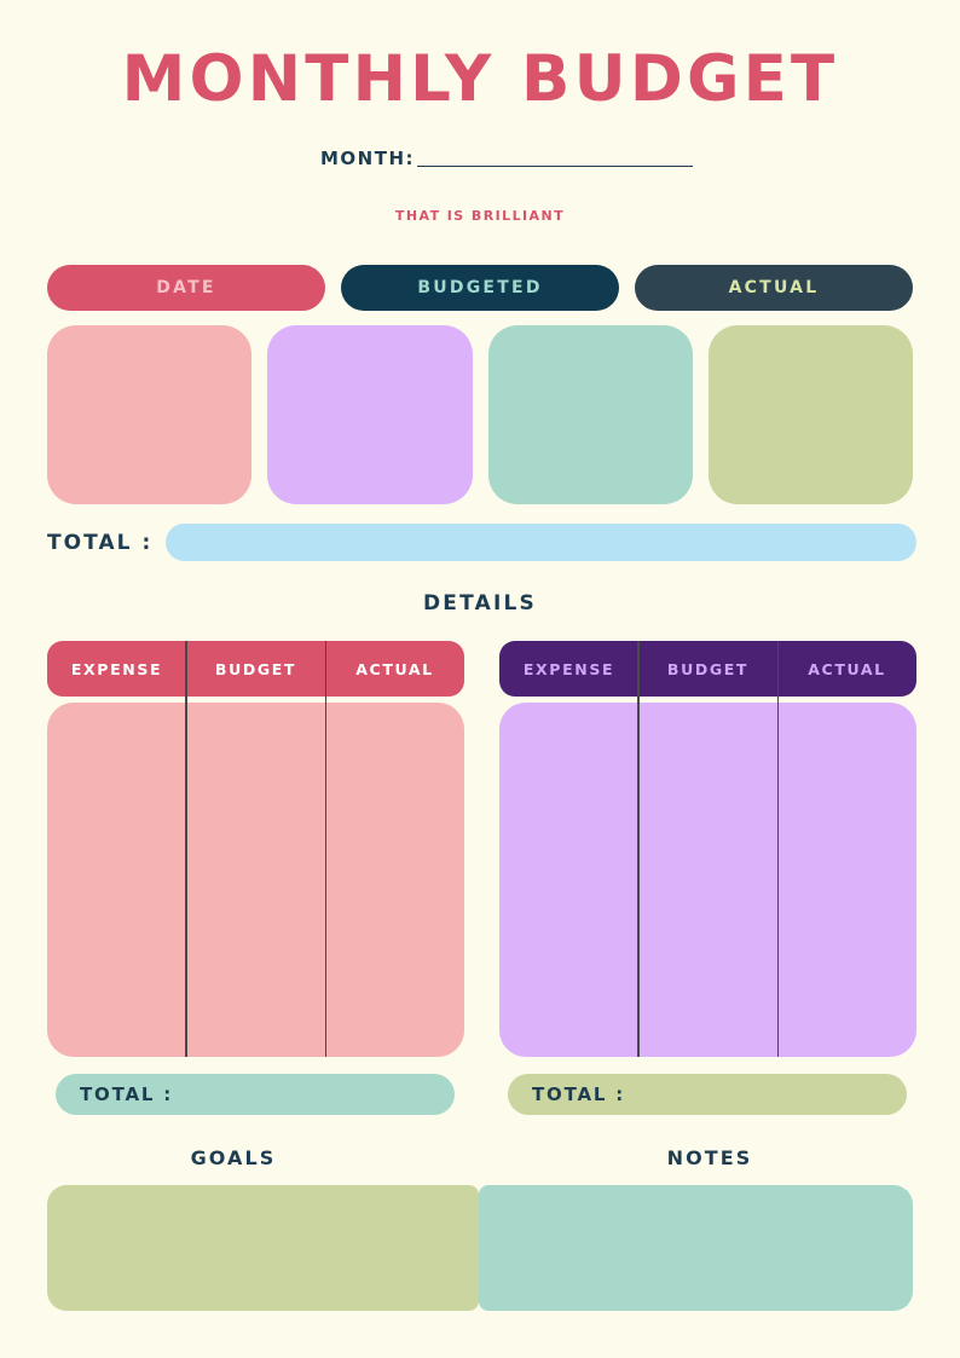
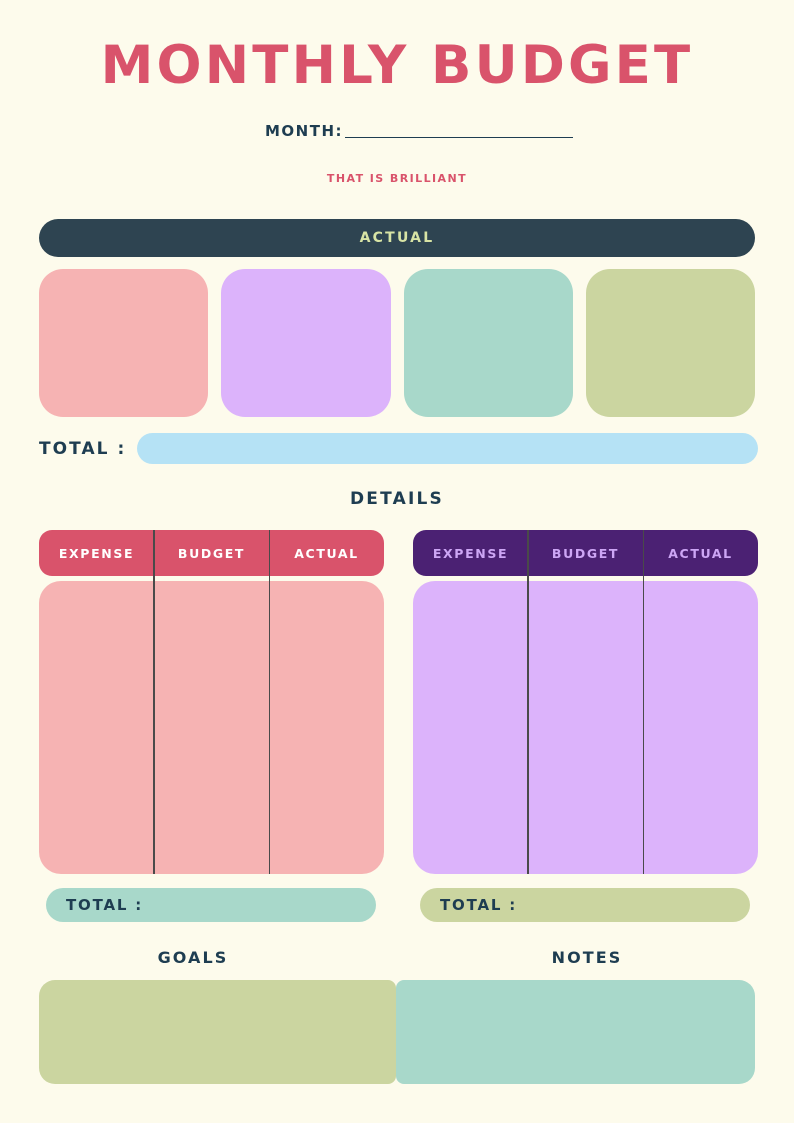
  MONTHLY BUDGET
  MONTH:
  THAT IS BRILLIANT
- DATE
- BUDGETED
  ACTUAL
  TOTAL :
  DETAILS
  EXPENSE
  BUDGET
  ACTUAL
  EXPENSE
  BUDGET
  ACTUAL
  TOTAL :
  TOTAL :
  GOALS
  NOTES
